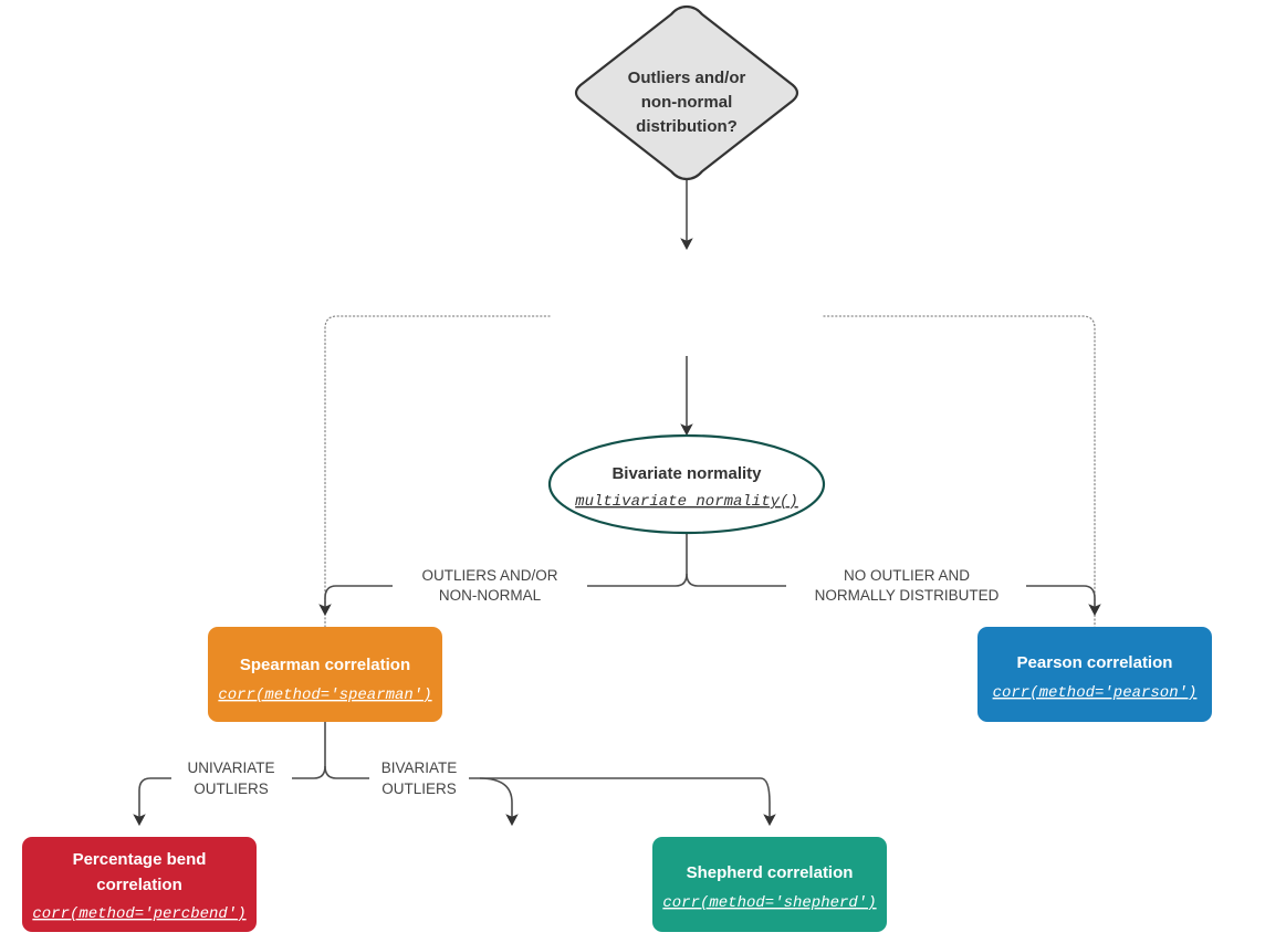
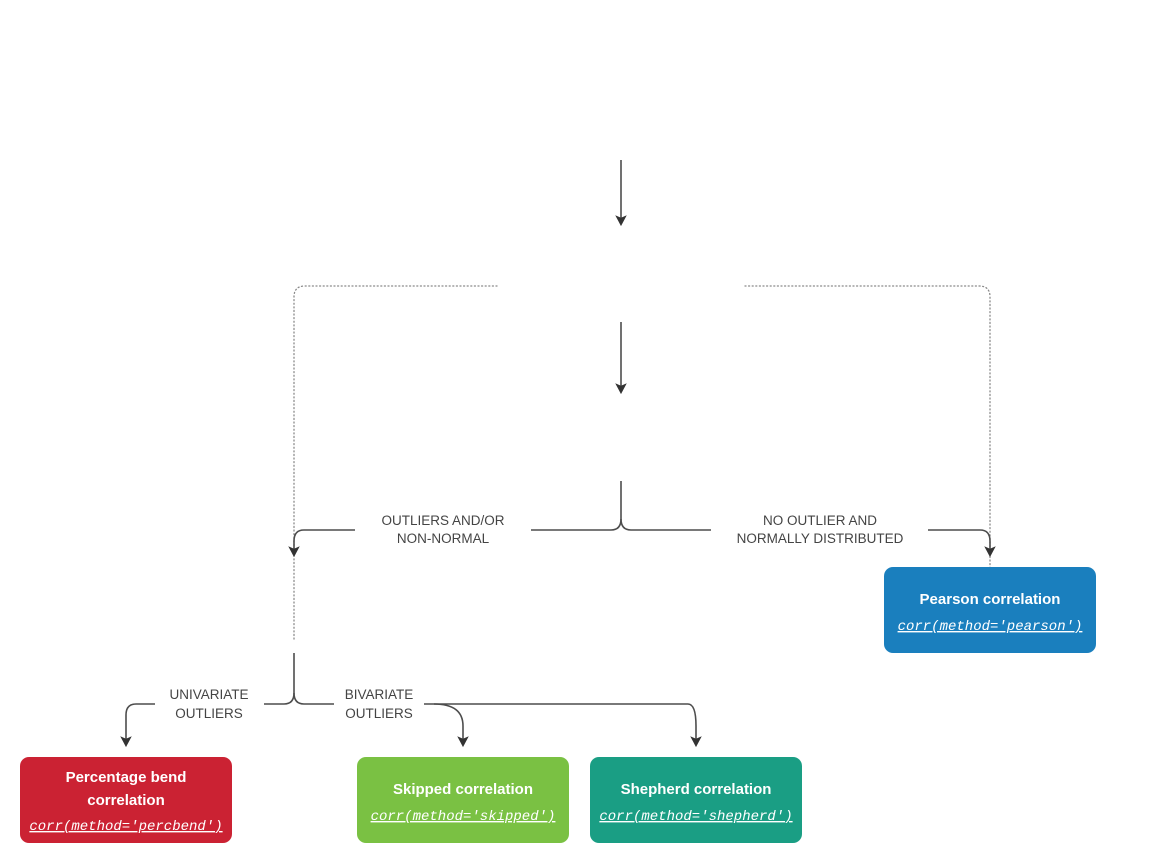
- Outliers and/or
- non-normal
- distribution?
- Bivariate normality
- multivariate_normality()
- Spearman correlation
- corr(method='spearman')
  Pearson correlation
  corr(method='pearson')
  Percentage bend
  correlation
  corr(method='percbend')
+ Skipped correlation
+ corr(method='skipped')
  Shepherd correlation
  corr(method='shepherd')
  OUTLIERS AND/OR
  NON-NORMAL
  NO OUTLIER AND
  NORMALLY DISTRIBUTED
  UNIVARIATE
  OUTLIERS
  BIVARIATE
  OUTLIERS
